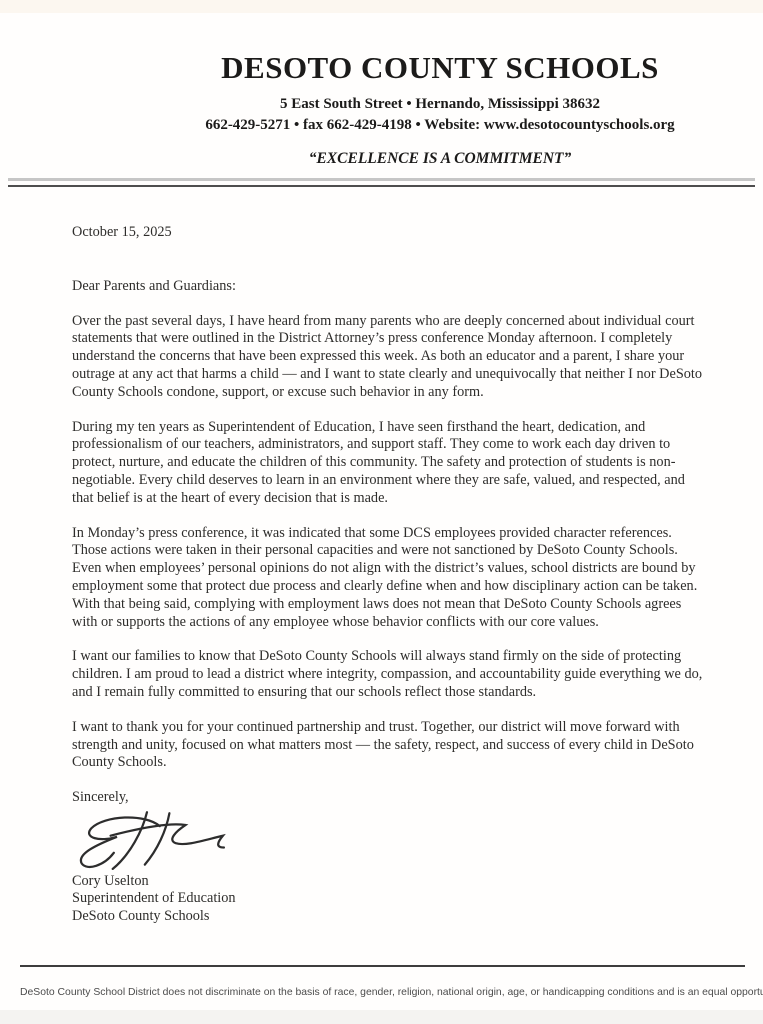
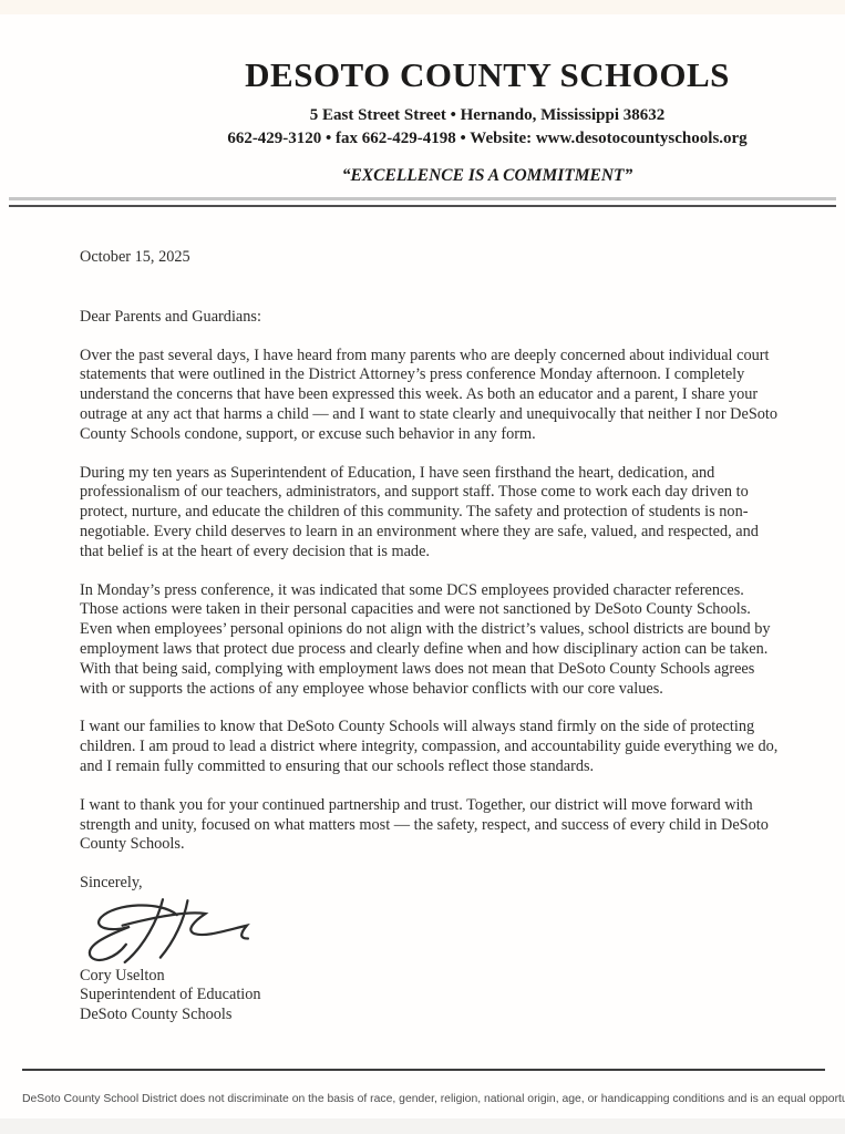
  DESOTO COUNTY SCHOOLS
- 5 East South Street • Hernando, Mississippi 38632
+ 5 East Street Street • Hernando, Mississippi 38632
- 662-429-5271 • fax 662-429-4198 • Website: www.desotocountyschools.org
+ 662-429-3120 • fax 662-429-4198 • Website: www.desotocountyschools.org
  “EXCELLENCE IS A COMMITMENT”
  October 15, 2025
  Dear Parents and Guardians:
  Over the past several days, I have heard from many parents who are deeply concerned about individual court statements that were outlined in the District Attorney’s press conference Monday afternoon. I completely understand the concerns that have been expressed this week. As both an educator and a parent, I share your outrage at any act that harms a child — and I want to state clearly and unequivocally that neither I nor DeSoto County Schools condone, support, or excuse such behavior in any form.
- During my ten years as Superintendent of Education, I have seen firsthand the heart, dedication, and professionalism of our teachers, administrators, and support staff. They come to work each day driven to protect, nurture, and educate the children of this community. The safety and protection of students is non-negotiable. Every child deserves to learn in an environment where they are safe, valued, and respected, and that belief is at the heart of every decision that is made.
+ During my ten years as Superintendent of Education, I have seen firsthand the heart, dedication, and professionalism of our teachers, administrators, and support staff. Those come to work each day driven to protect, nurture, and educate the children of this community. The safety and protection of students is non-negotiable. Every child deserves to learn in an environment where they are safe, valued, and respected, and that belief is at the heart of every decision that is made.
- In Monday’s press conference, it was indicated that some DCS employees provided character references. Those actions were taken in their personal capacities and were not sanctioned by DeSoto County Schools. Even when employees’ personal opinions do not align with the district’s values, school districts are bound by employment some that protect due process and clearly define when and how disciplinary action can be taken. With that being said, complying with employment laws does not mean that DeSoto County Schools agrees with or supports the actions of any employee whose behavior conflicts with our core values.
+ In Monday’s press conference, it was indicated that some DCS employees provided character references. Those actions were taken in their personal capacities and were not sanctioned by DeSoto County Schools. Even when employees’ personal opinions do not align with the district’s values, school districts are bound by employment laws that protect due process and clearly define when and how disciplinary action can be taken. With that being said, complying with employment laws does not mean that DeSoto County Schools agrees with or supports the actions of any employee whose behavior conflicts with our core values.
  I want our families to know that DeSoto County Schools will always stand firmly on the side of protecting children. I am proud to lead a district where integrity, compassion, and accountability guide everything we do, and I remain fully committed to ensuring that our schools reflect those standards.
  I want to thank you for your continued partnership and trust. Together, our district will move forward with strength and unity, focused on what matters most — the safety, respect, and success of every child in DeSoto County Schools.
  Sincerely,
  Cory Uselton
  Superintendent of Education
  DeSoto County Schools
  DeSoto County School District does not discriminate on the basis of race, gender, religion, national origin, age, or handicapping conditions and is an equal opport
